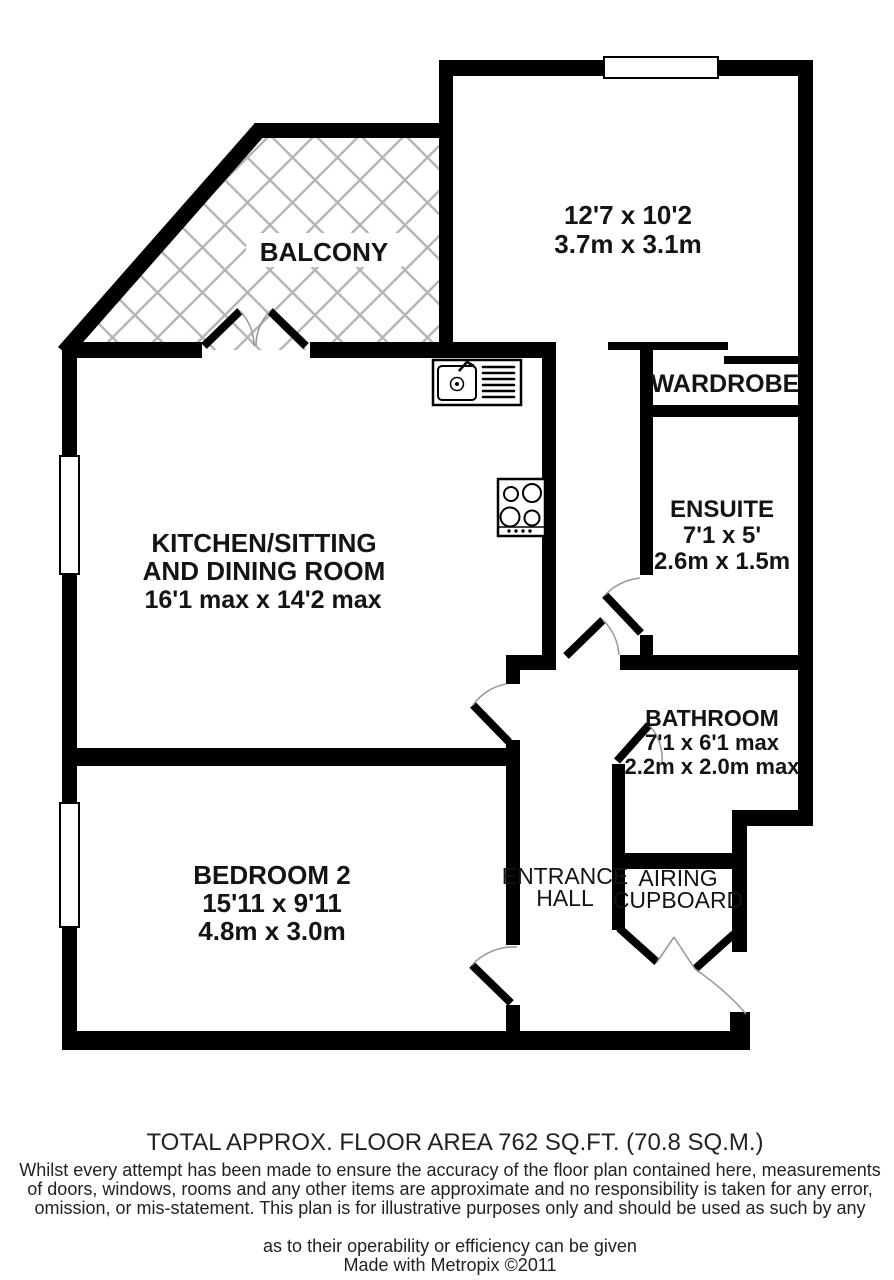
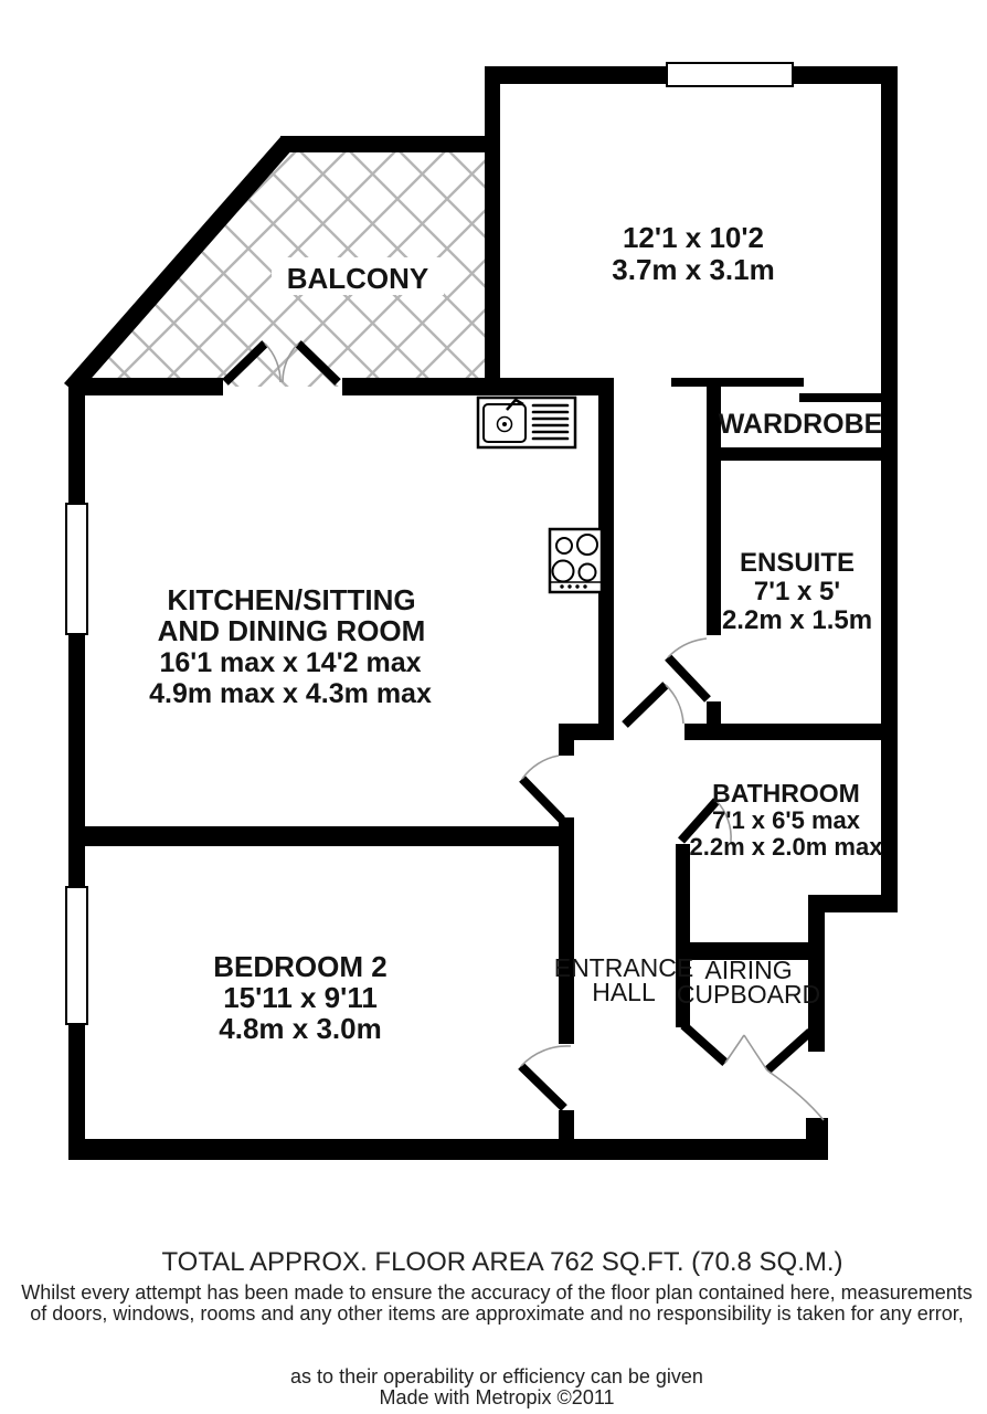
- 12'7 x 10'2
+ 12'1 x 10'2
  3.7m x 3.1m
  BALCONY
  KITCHEN/SITTING
  AND DINING ROOM
  16'1 max x 14'2 max
+ 4.9m max x 4.3m max
  WARDROBE
  ENSUITE
  7'1 x 5'
- 2.6m x 1.5m
+ 2.2m x 1.5m
  BATHROOM
- 7'1 x 6'1 max
+ 7'1 x 6'5 max
  2.2m x 2.0m max
  BEDROOM 2
  15'11 x 9'11
  4.8m x 3.0m
  ENTRANCE
  HALL
  AIRING
  CUPBOARD
  TOTAL APPROX. FLOOR AREA 762 SQ.FT. (70.8 SQ.M.)
  Whilst every attempt has been made to ensure the accuracy of the floor plan contained here, measurements
  of doors, windows, rooms and any other items are approximate and no responsibility is taken for any error,
- omission, or mis-statement. This plan is for illustrative purposes only and should be used as such by any
  as to their operability or efficiency can be given
  Made with Metropix ©2011
